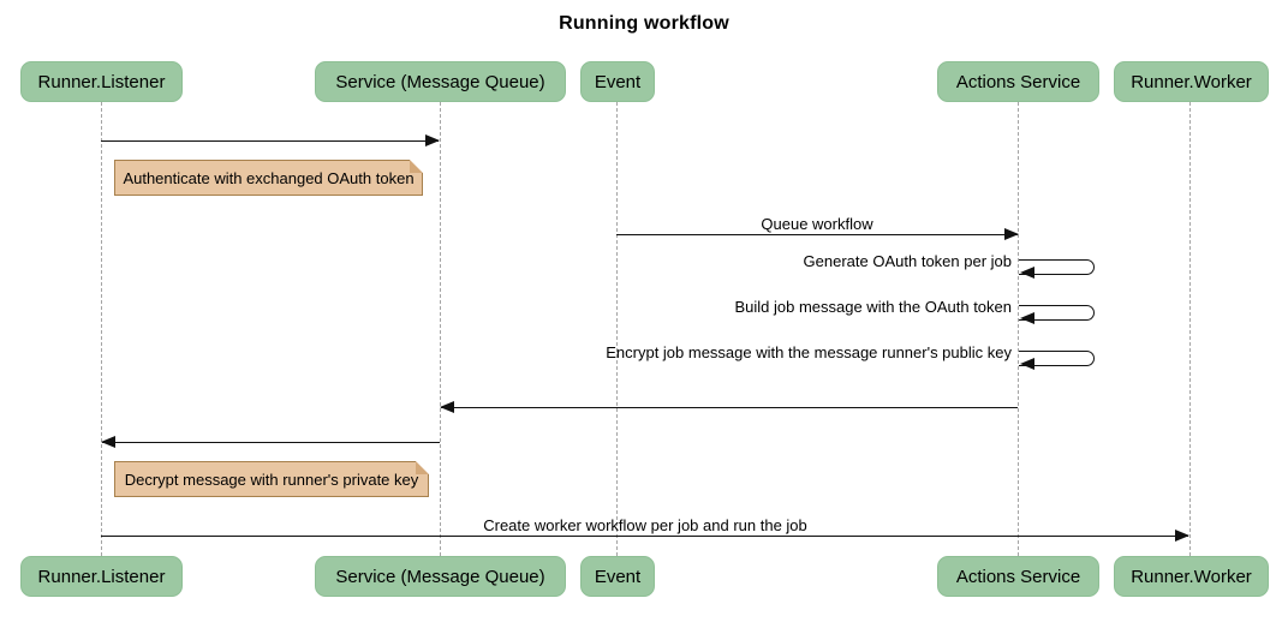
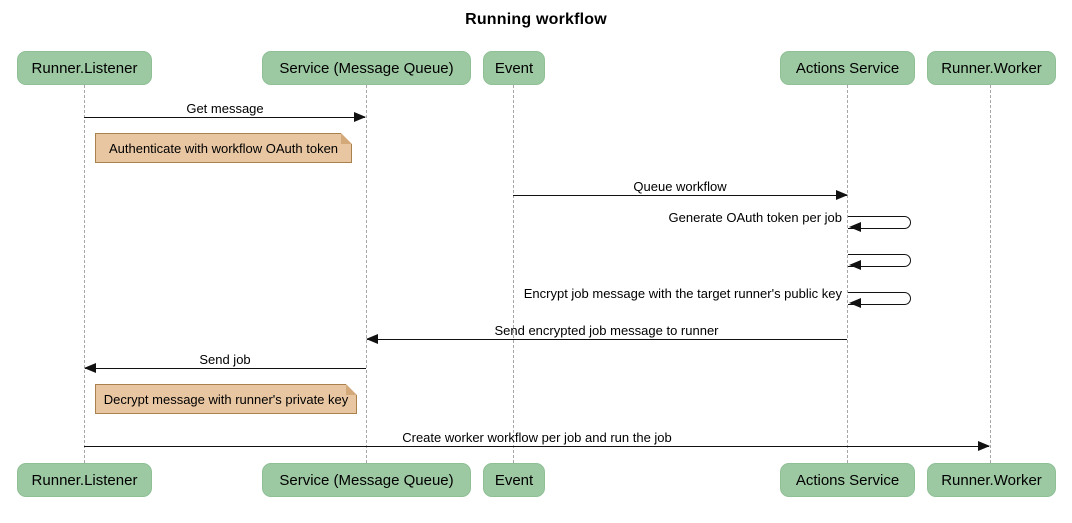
  Running workflow
  Runner.Listener
  Service (Message Queue)
  Event
  Actions Service
  Runner.Worker
+ Get message
- Authenticate with exchanged OAuth token
+ Authenticate with workflow OAuth token
  Queue workflow
  Generate OAuth token per job
- Build job message with the OAuth token
- Encrypt job message with the message runner's public key
+ Encrypt job message with the target runner's public key
+ Send encrypted job message to runner
+ Send job
  Decrypt message with runner's private key
  Create worker workflow per job and run the job
  Runner.Listener
  Service (Message Queue)
  Event
  Actions Service
  Runner.Worker
